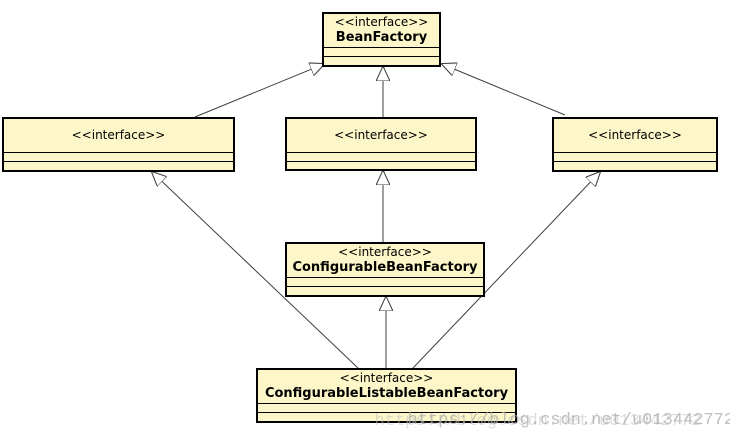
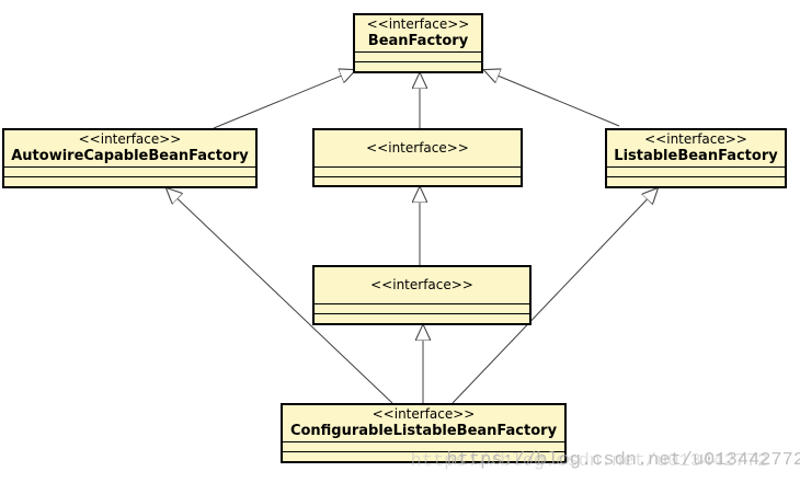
  <<interface>>
  BeanFactory
  <<interface>>
+ AutowireCapableBeanFactory
  <<interface>>
  <<interface>>
+ ListableBeanFactory
  <<interface>>
- ConfigurableBeanFactory
  <<interface>>
  ConfigurableListableBeanFactory
  https://blog.csdn.net/u013442772
  https://blog.csdn.net/u013442772
